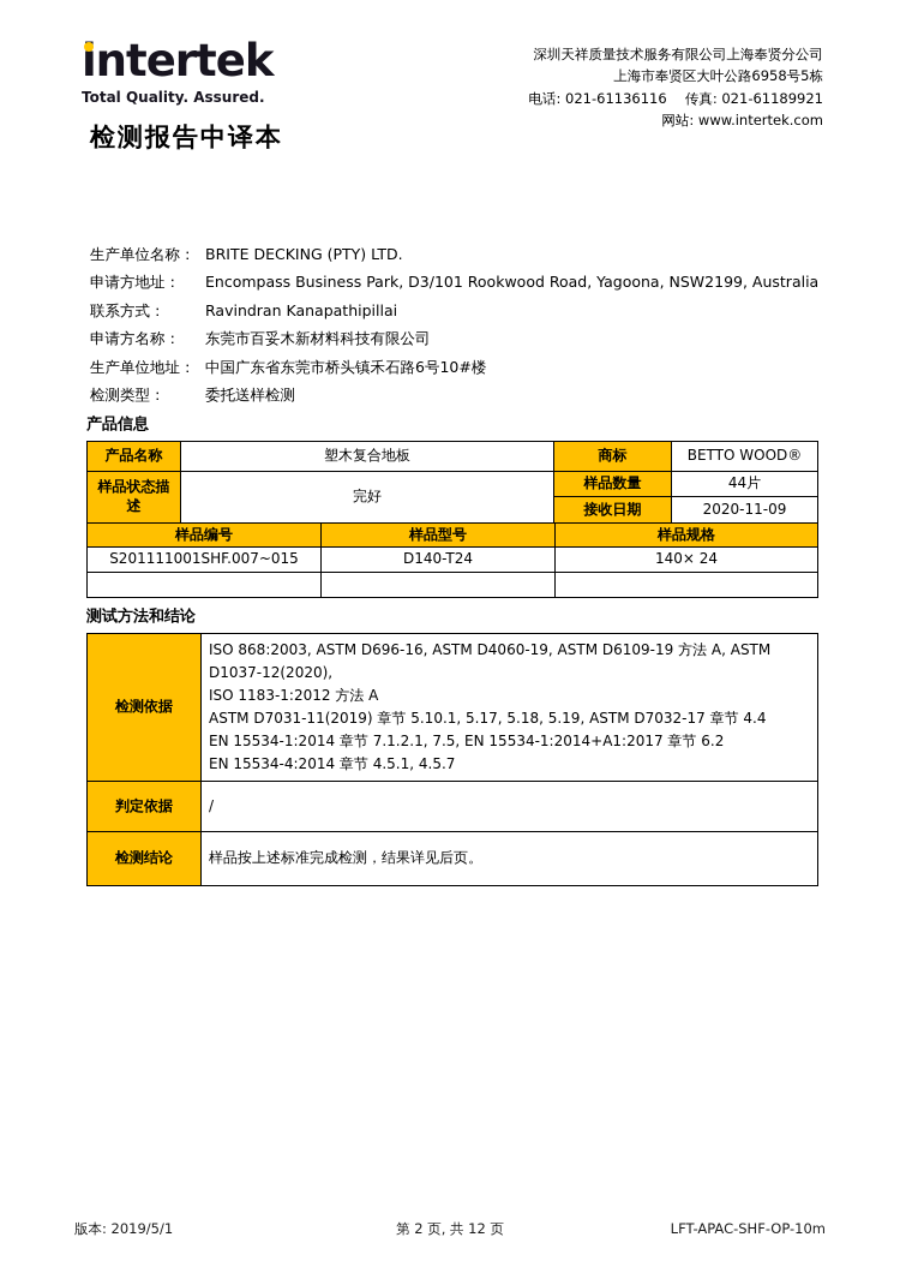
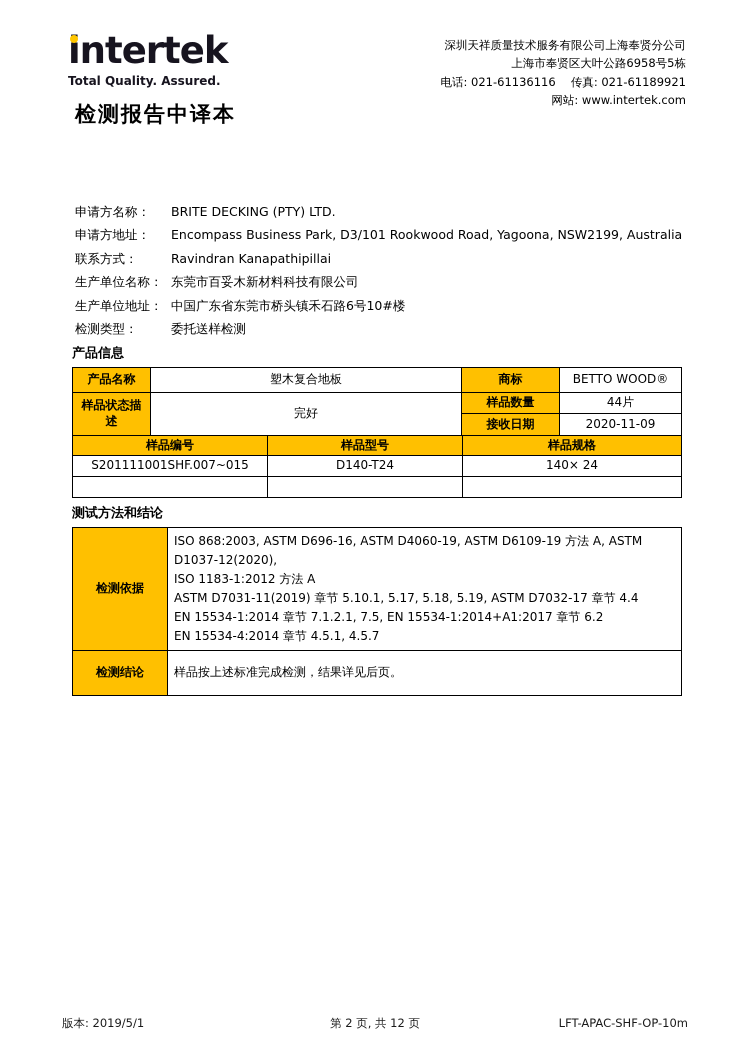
  intertek
  Total Quality. Assured.
  深圳天祥质量技术服务有限公司上海奉贤分公司
  上海市奉贤区大叶公路6958号5栋
  电话: 021-61136116 传真: 021-61189921
  网站: www.intertek.com
  检测报告中译本
- 生产单位名称：
+ 申请方名称：
  BRITE DECKING (PTY) LTD.
  申请方地址：
  Encompass Business Park, D3/101 Rookwood Road, Yagoona, NSW2199, Australia
  联系方式：
  Ravindran Kanapathipillai
- 申请方名称：
+ 生产单位名称：
  东莞市百妥木新材料科技有限公司
  生产单位地址：
  中国广东省东莞市桥头镇禾石路6号10#楼
  检测类型：
  委托送样检测
  产品信息
  产品名称	塑木复合地板	商标	BETTO WOOD®
  样品状态描述	完好	样品数量	44片
  接收日期	2020-11-09
  样品编号	样品型号	样品规格
  S201111001SHF.007~015	D140-T24	140× 24
  测试方法和结论
  检测依据	ISO 868:2003, ASTM D696-16, ASTM D4060-19, ASTM D6109-19 方法 A, ASTM D1037-12(2020), ISO 1183-1:2012 方法 A ASTM D7031-11(2019) 章节 5.10.1, 5.17, 5.18, 5.19, ASTM D7032-17 章节 4.4 EN 15534-1:2014 章节 7.1.2.1, 7.5, EN 15534-1:2014+A1:2017 章节 6.2 EN 15534-4:2014 章节 4.5.1, 4.5.7
- 判定依据	/
  检测结论	样品按上述标准完成检测，结果详见后页。
  版本: 2019/5/1
  第 2 页, 共 12 页
  LFT-APAC-SHF-OP-10m
